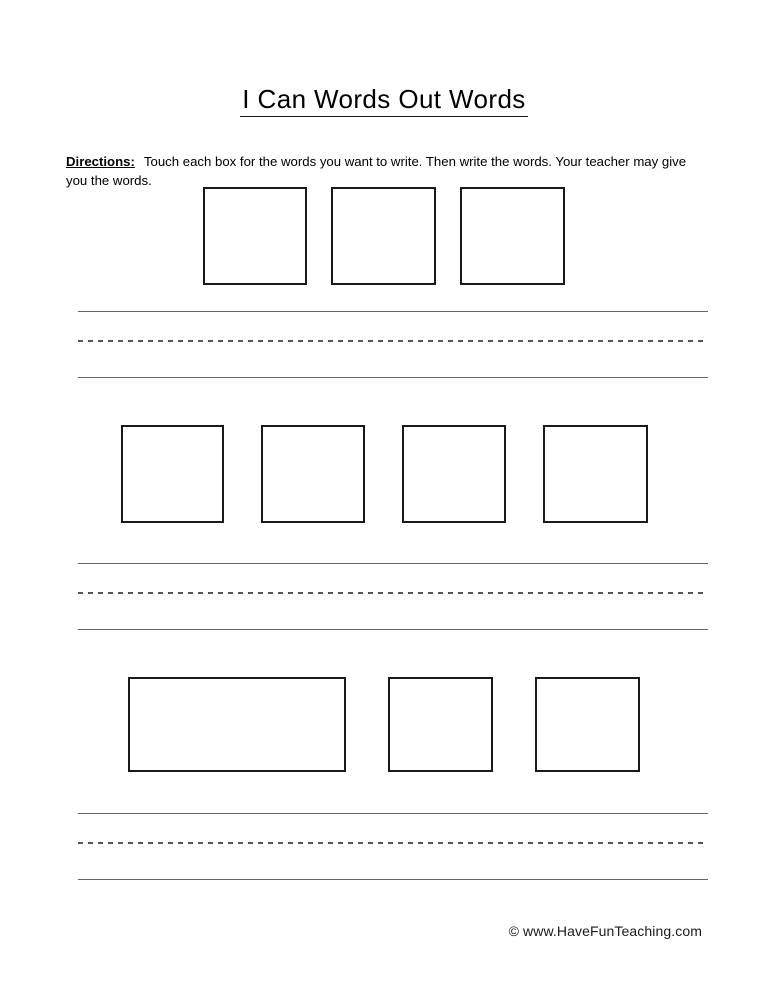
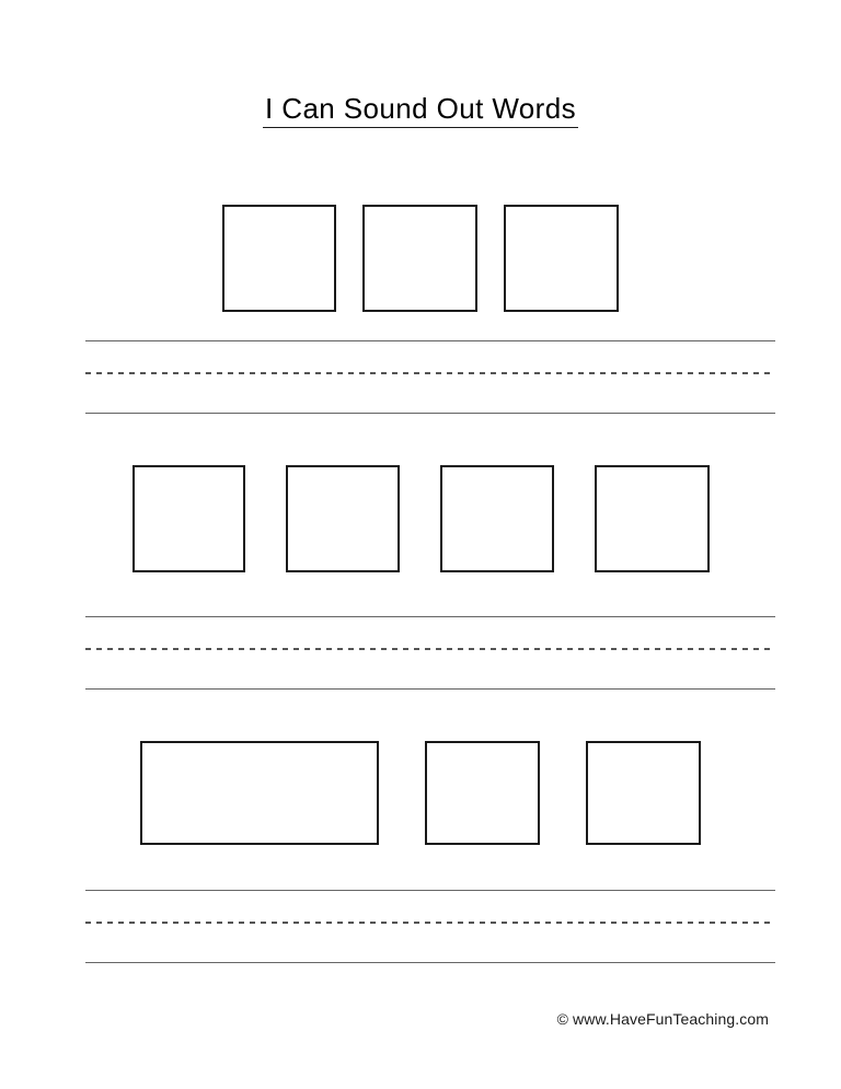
- I Can Words Out Words
+ I Can Sound Out Words
- Directions: Touch each box for the words you want to write. Then write the words. Your teacher may give you the words.
  © www.HaveFunTeaching.com
